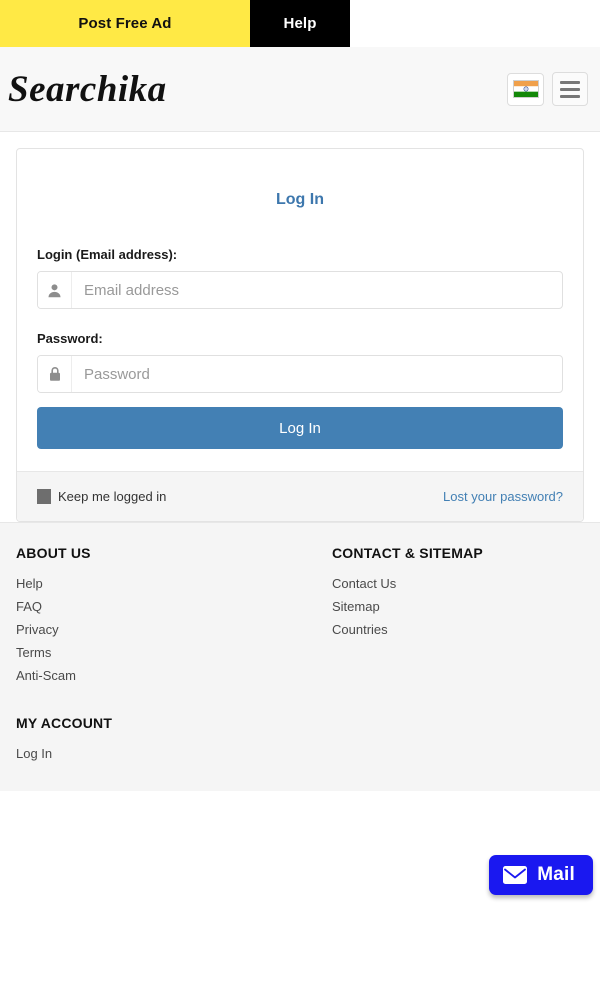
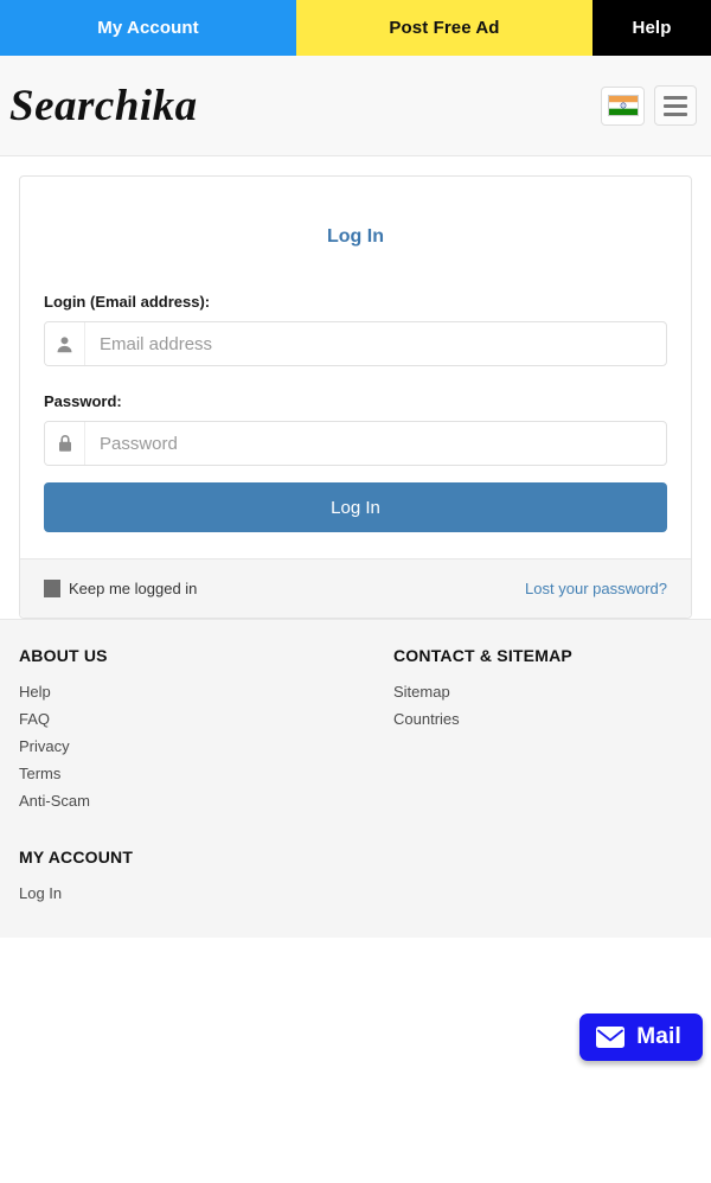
+ My Account
  Post Free Ad
  Help
  Searchika
  Log In
  Login (Email address):
  Email address
  Password:
  Password
  Log In
  Keep me logged in
  Lost your password?
  ABOUT US
  Help
  FAQ
  Privacy
  Terms
  Anti-Scam
  MY ACCOUNT
  Log In
  CONTACT & SITEMAP
- Contact Us
  Sitemap
  Countries
  Mail
